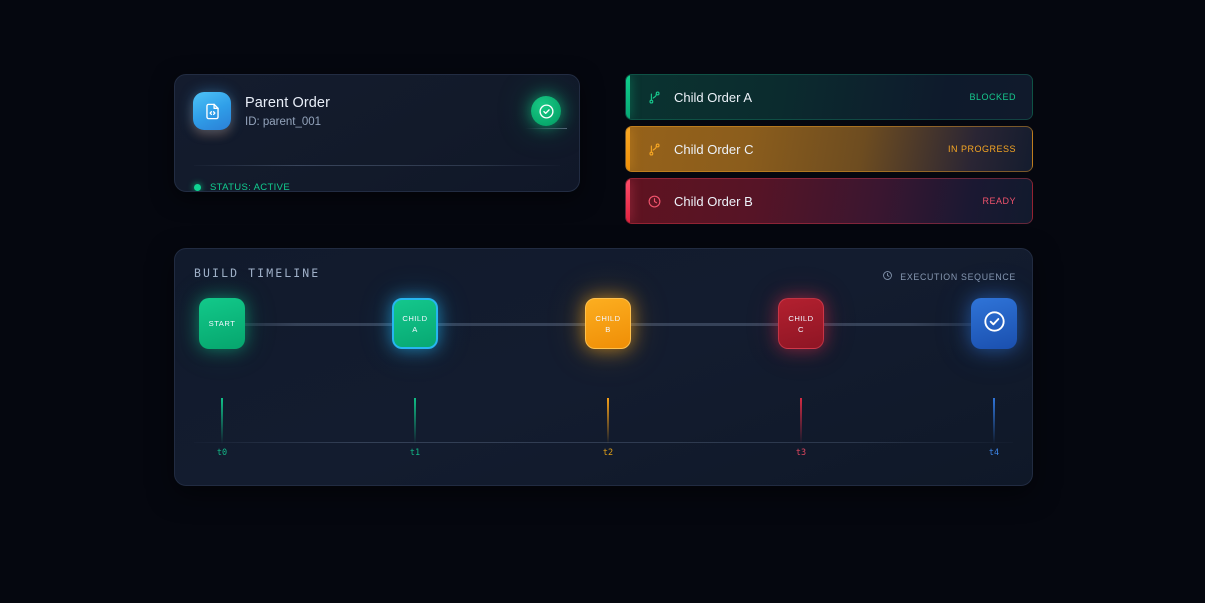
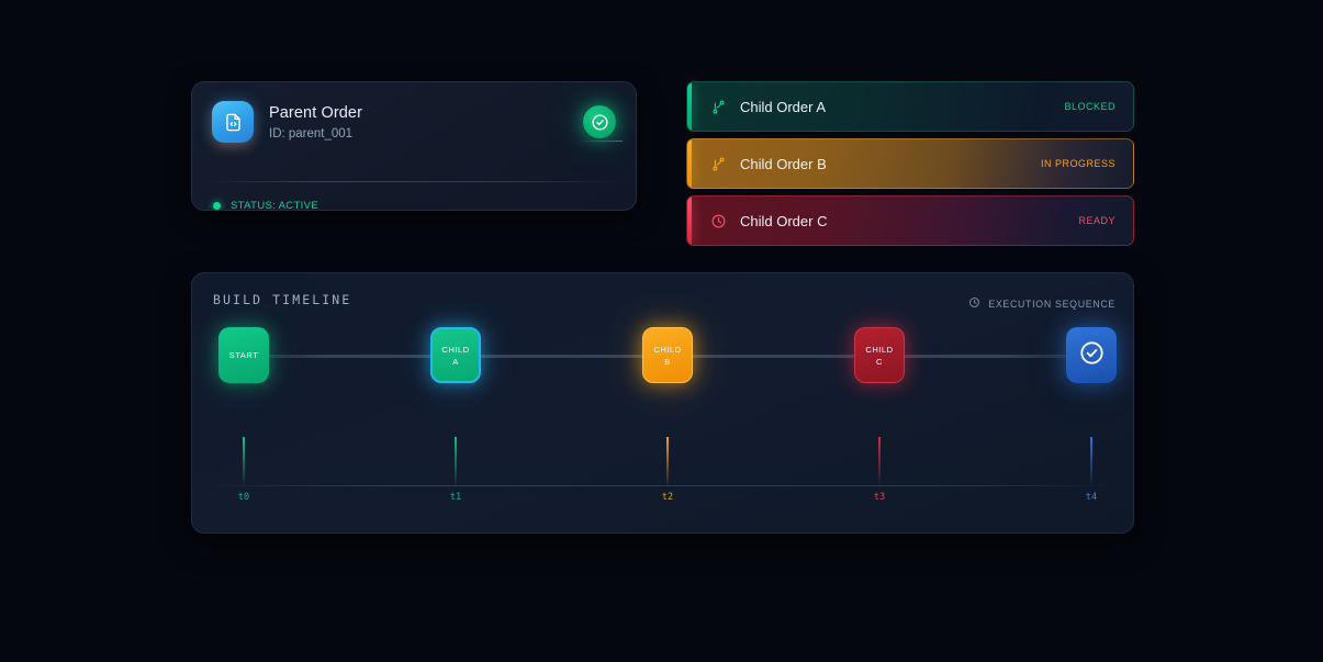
  Parent Order
  ID: parent_001
  STATUS: ACTIVE
  Child Order A
  BLOCKED
- Child Order C
+ Child Order B
  IN PROGRESS
- Child Order B
+ Child Order C
  READY
  BUILD TIMELINE
  EXECUTION SEQUENCE
  START
  t0
  CHILD
  A
  t1
  CHILD
  B
  t2
  CHILD
  C
  t3
  t4
